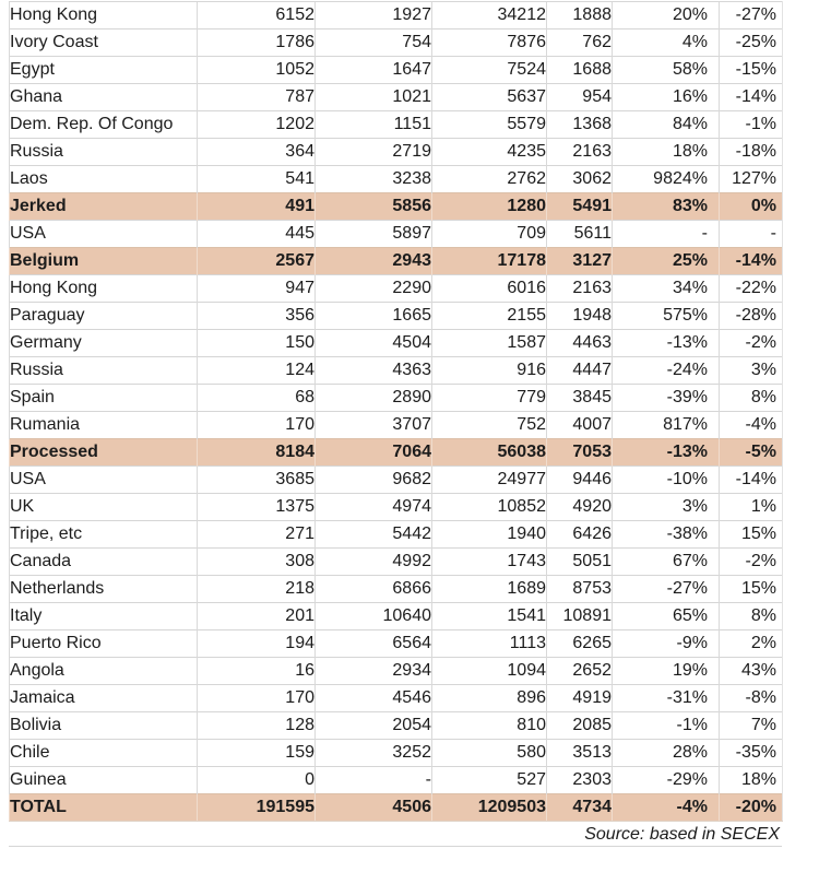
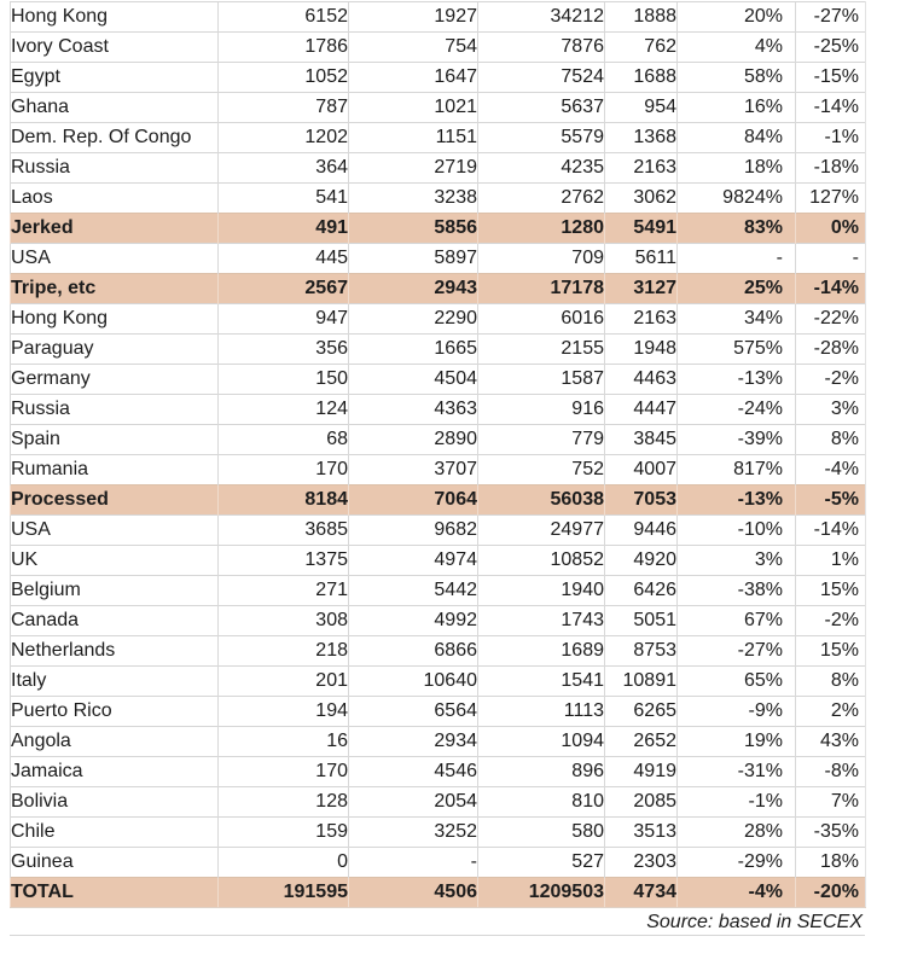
  Hong Kong	6152	1927	34212	1888	20%	-27%
  Ivory Coast	1786	754	7876	762	4%	-25%
  Egypt	1052	1647	7524	1688	58%	-15%
  Ghana	787	1021	5637	954	16%	-14%
  Dem. Rep. Of Congo	1202	1151	5579	1368	84%	-1%
  Russia	364	2719	4235	2163	18%	-18%
  Laos	541	3238	2762	3062	9824%	127%
  Jerked	491	5856	1280	5491	83%	0%
  USA	445	5897	709	5611	-	-
- Belgium	2567	2943	17178	3127	25%	-14%
+ Tripe, etc	2567	2943	17178	3127	25%	-14%
  Hong Kong	947	2290	6016	2163	34%	-22%
  Paraguay	356	1665	2155	1948	575%	-28%
  Germany	150	4504	1587	4463	-13%	-2%
  Russia	124	4363	916	4447	-24%	3%
  Spain	68	2890	779	3845	-39%	8%
  Rumania	170	3707	752	4007	817%	-4%
  Processed	8184	7064	56038	7053	-13%	-5%
  USA	3685	9682	24977	9446	-10%	-14%
  UK	1375	4974	10852	4920	3%	1%
- Tripe, etc	271	5442	1940	6426	-38%	15%
+ Belgium	271	5442	1940	6426	-38%	15%
  Canada	308	4992	1743	5051	67%	-2%
  Netherlands	218	6866	1689	8753	-27%	15%
  Italy	201	10640	1541	10891	65%	8%
  Puerto Rico	194	6564	1113	6265	-9%	2%
  Angola	16	2934	1094	2652	19%	43%
  Jamaica	170	4546	896	4919	-31%	-8%
  Bolivia	128	2054	810	2085	-1%	7%
  Chile	159	3252	580	3513	28%	-35%
  Guinea	0	-	527	2303	-29%	18%
  TOTAL	191595	4506	1209503	4734	-4%	-20%
  Source: based in SECEX
